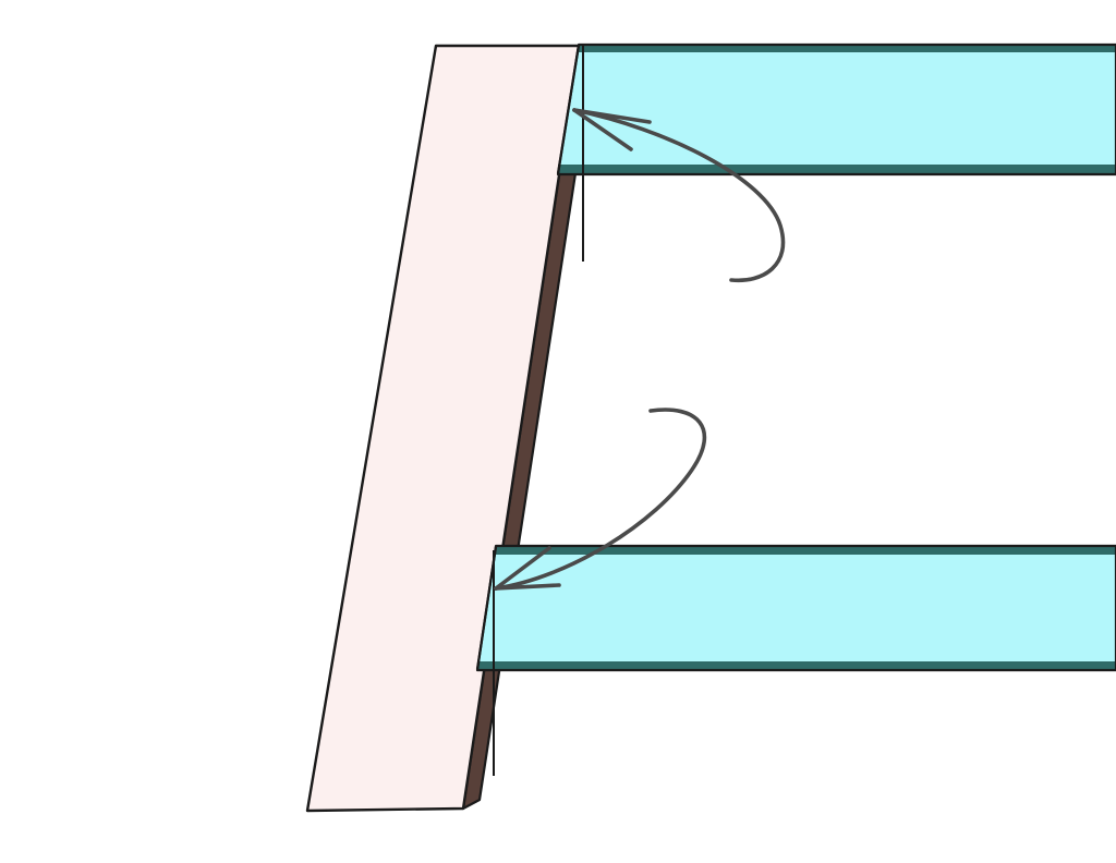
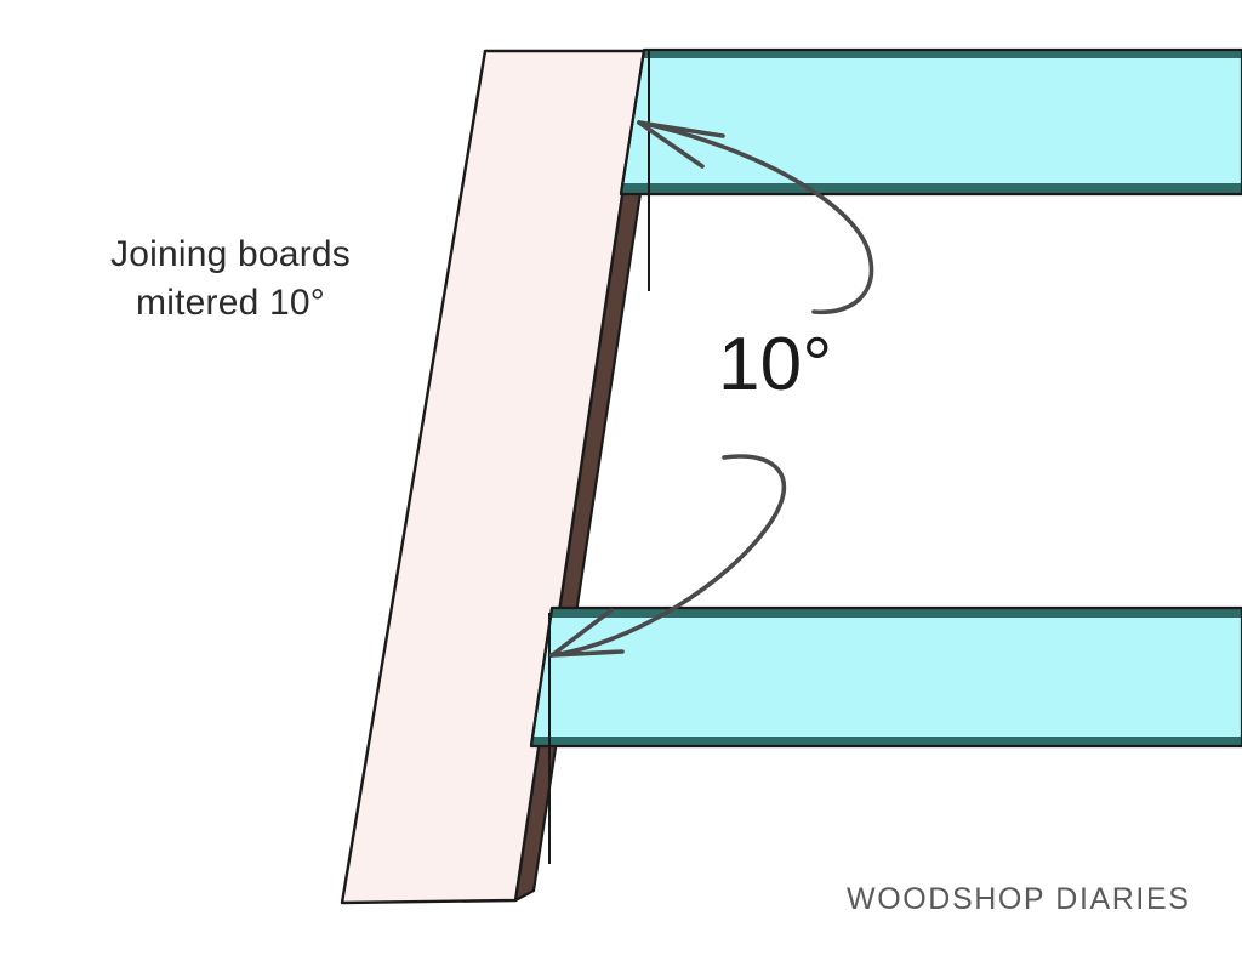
+ Joining boards
+ mitered 10°
+ 10°
+ WOODSHOP DIARIES
